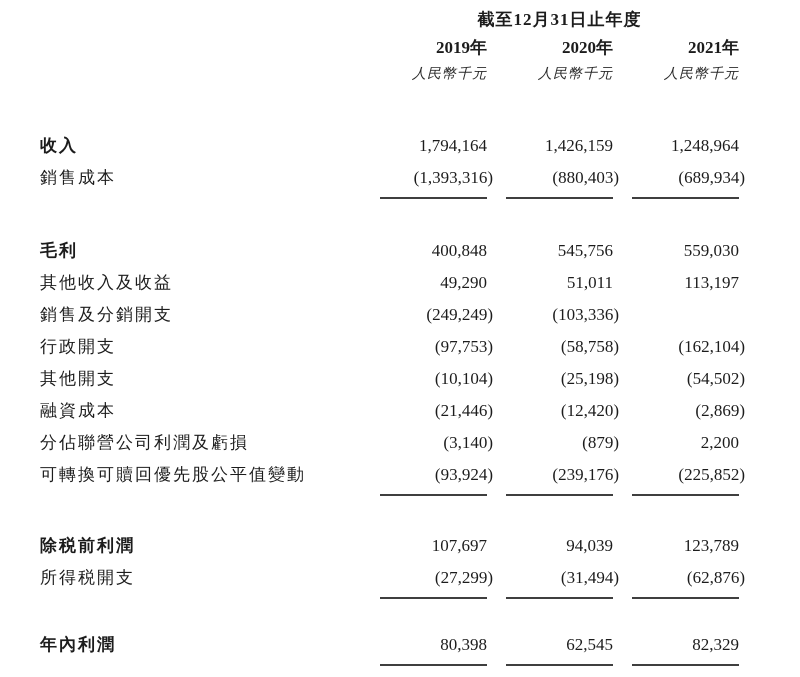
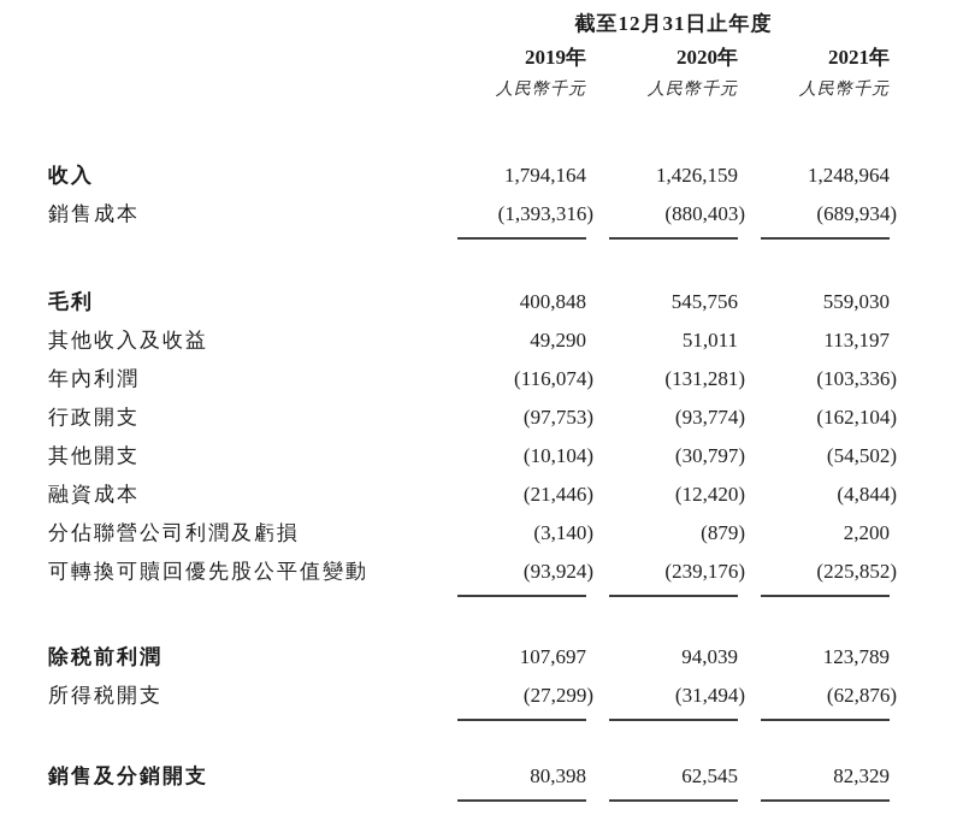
  截至12月31日止年度
  2019年
  2020年
  2021年
  人民幣千元
  人民幣千元
  人民幣千元
  收入
  1,794,164
  1,426,159
  1,248,964
  銷售成本
  (1,393,316)
  (880,403)
  (689,934)
  毛利
  400,848
  545,756
  559,030
  其他收入及收益
  49,290
  51,011
  113,197
- 銷售及分銷開支
+ 年內利潤
+ (116,074)
- (249,249)
+ (131,281)
  (103,336)
  行政開支
  (97,753)
- (58,758)
+ (93,774)
  (162,104)
  其他開支
  (10,104)
- (25,198)
+ (30,797)
  (54,502)
  融資成本
  (21,446)
  (12,420)
- (2,869)
+ (4,844)
  分佔聯營公司利潤及虧損
  (3,140)
  (879)
  2,200
  可轉換可贖回優先股公平值變動
  (93,924)
  (239,176)
  (225,852)
  除税前利潤
  107,697
  94,039
  123,789
  所得税開支
  (27,299)
  (31,494)
  (62,876)
- 年內利潤
+ 銷售及分銷開支
  80,398
  62,545
  82,329
